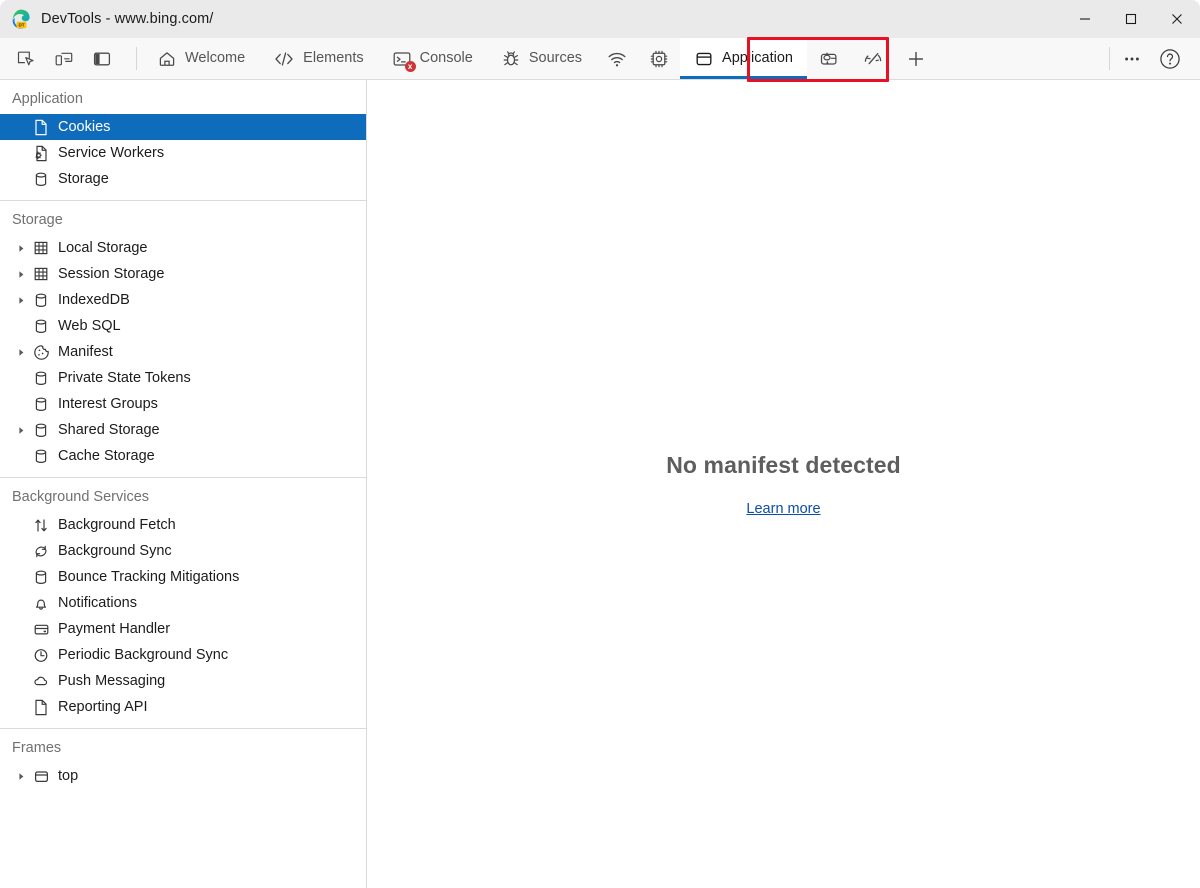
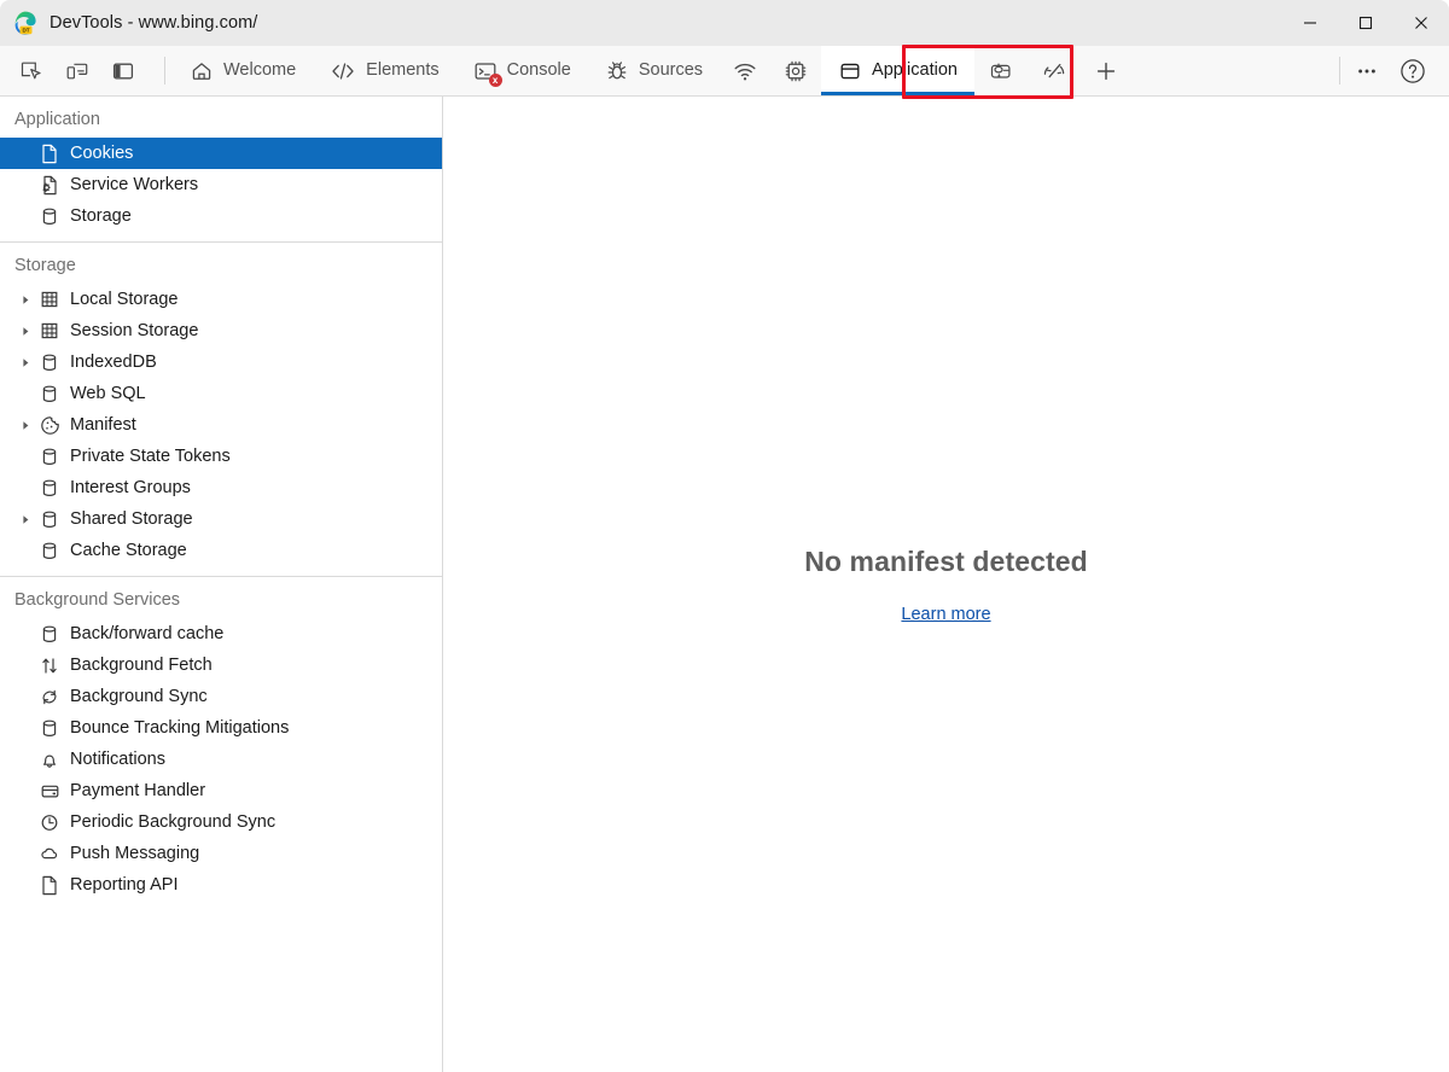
  DevTools - www.bing.com/
  Welcome
  Elements
  x
  Console
  Sources
  Application
  Application
  Cookies
  Service Workers
  Storage
  Storage
  Local Storage
  Session Storage
  IndexedDB
  Web SQL
  Manifest
  Private State Tokens
  Interest Groups
  Shared Storage
  Cache Storage
  Background Services
+ Back/forward cache
  Background Fetch
  Background Sync
  Bounce Tracking Mitigations
  Notifications
  Payment Handler
  Periodic Background Sync
  Push Messaging
  Reporting API
- Frames
- top
  No manifest detected
  Learn more
